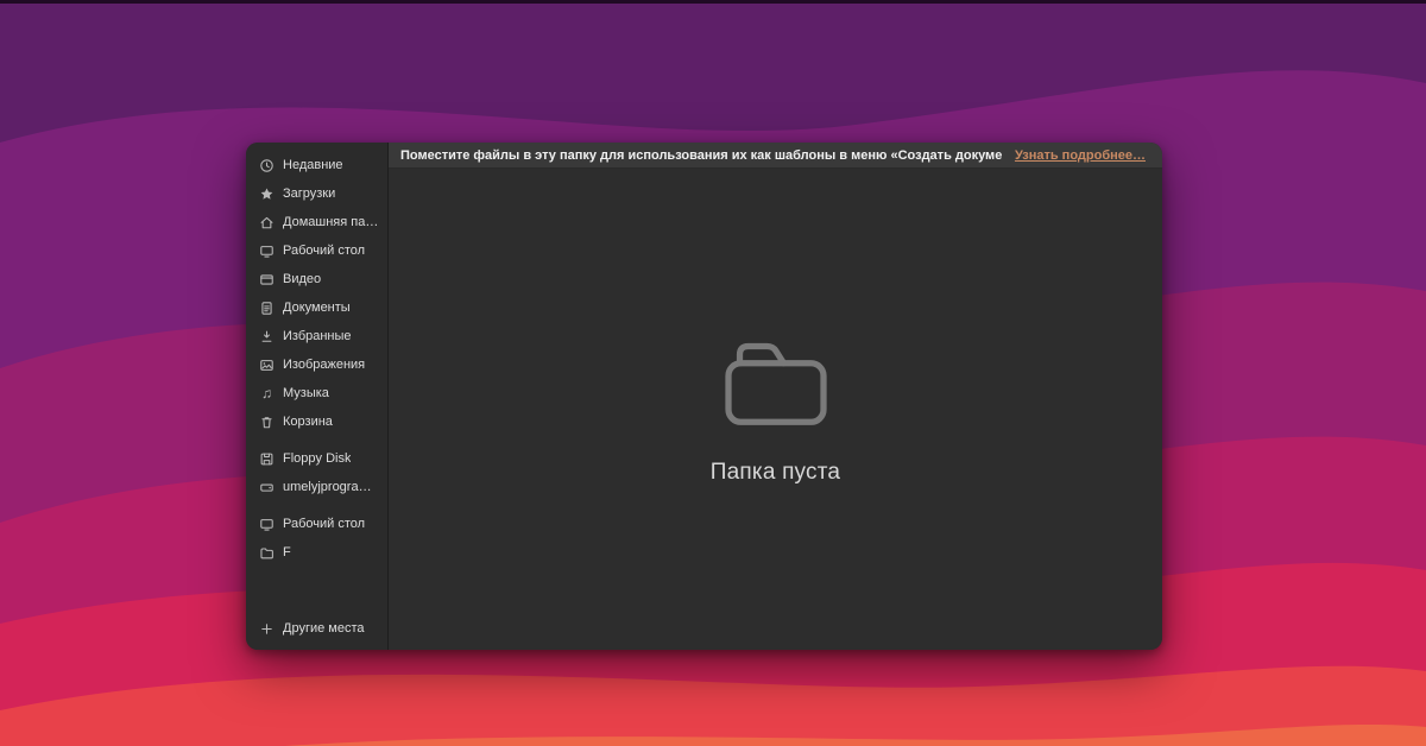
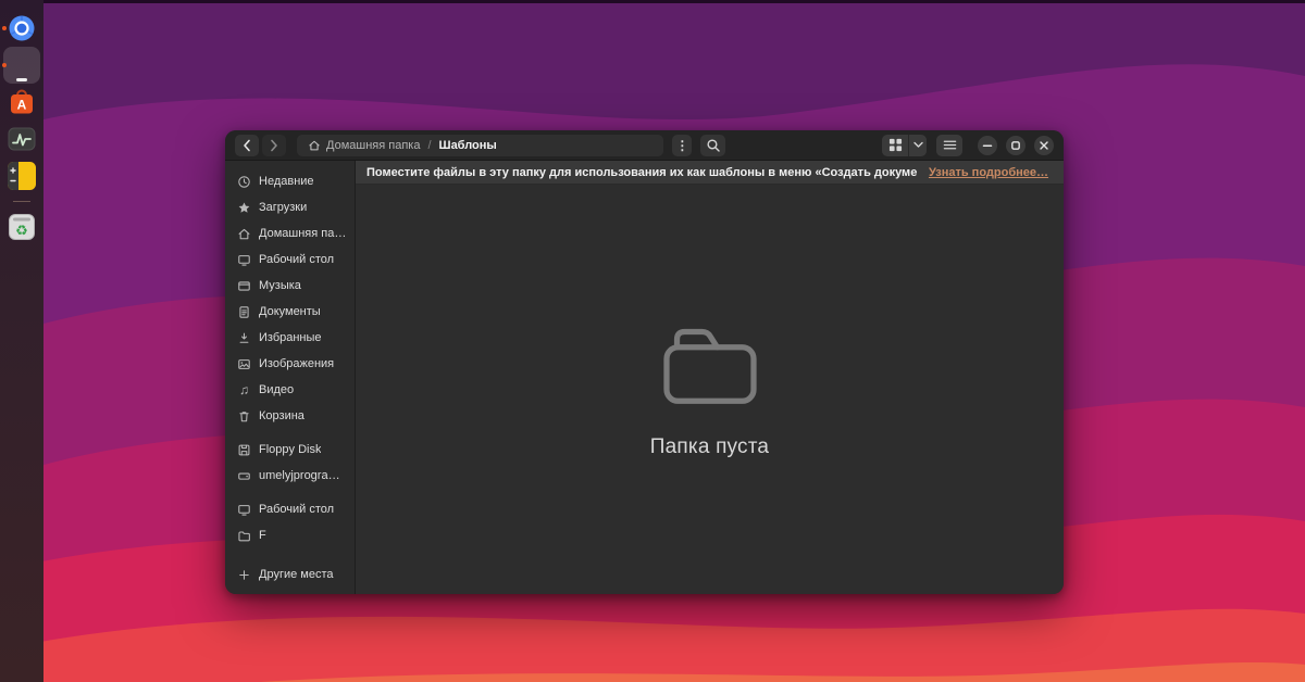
+ A
+ ♻
+ Домашняя папка
+ /
+ Шаблоны
+ ⋮
  Недавние
  Загрузки
  Домашняя папк
  Рабочий стол
- Видео
+ Музыка
  Документы
  Избранные
  Изображения
  ♫
- Музыка
+ Видео
  Корзина
  Floppy Disk
  umelyjprogramm
  Рабочий стол
  F
  Другие места
  Поместите файлы в эту папку для использования их как шаблоны в меню «Создать докуме
  Узнать подробнее…
  Папка пуста
